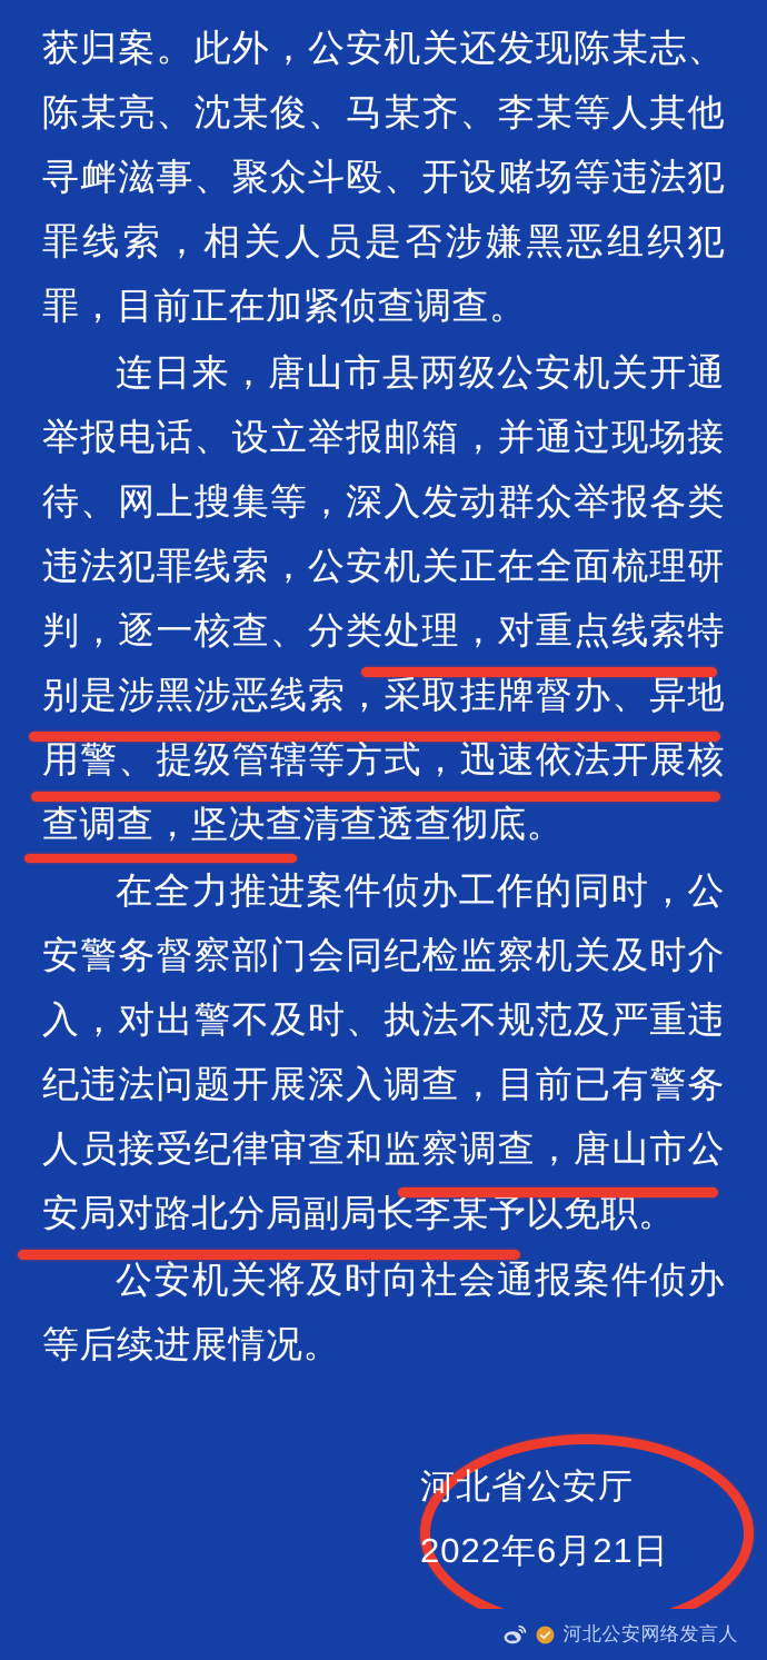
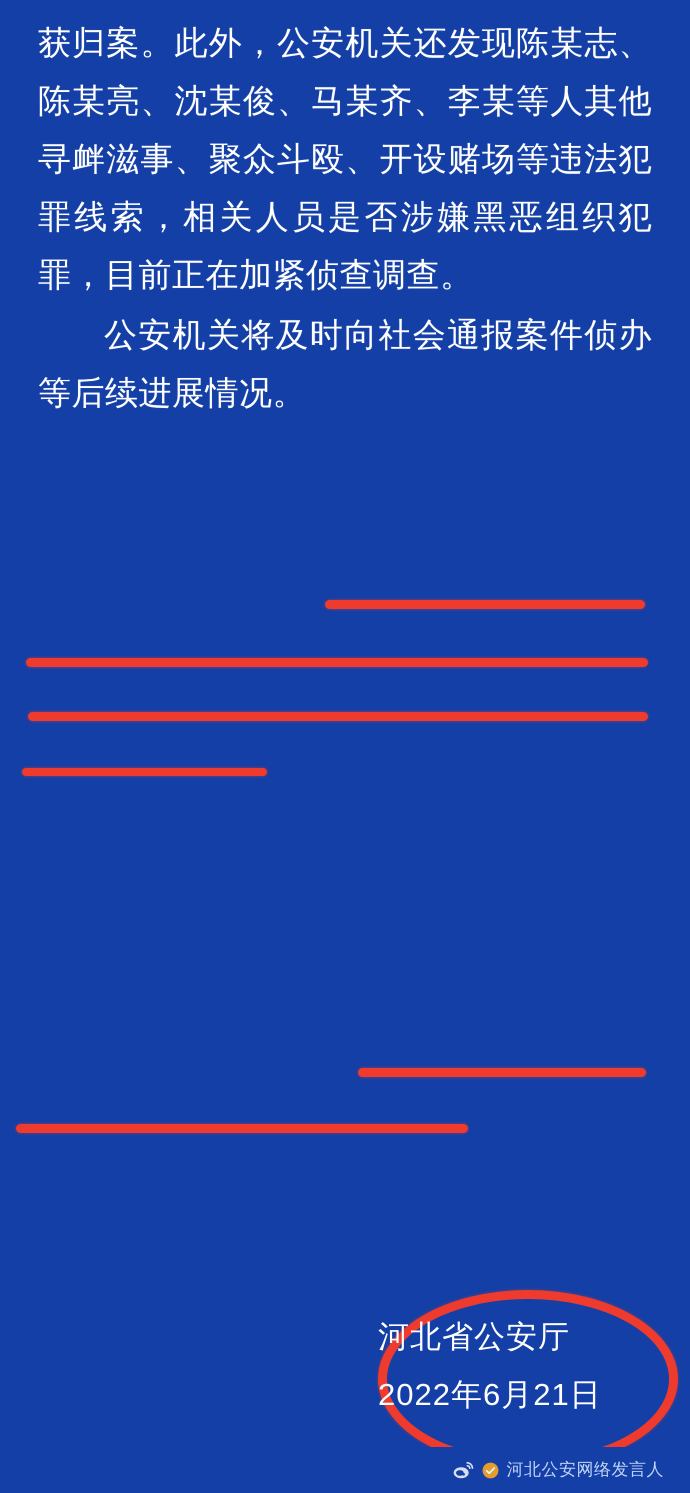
  获归案。此外，公安机关还发现陈某志、陈某亮、沈某俊、马某齐、李某等人其他寻衅滋事、聚众斗殴、开设赌场等违法犯罪线索，相关人员是否涉嫌黑恶组织犯罪，目前正在加紧侦查调查。
- 连日来，唐山市县两级公安机关开通举报电话、设立举报邮箱，并通过现场接待、网上搜集等，深入发动群众举报各类违法犯罪线索，公安机关正在全面梳理研判，逐一核查、分类处理，对重点线索特别是涉黑涉恶线索，采取挂牌督办、异地用警、提级管辖等方式，迅速依法开展核查调查，坚决查清查透查彻底。
- 在全力推进案件侦办工作的同时，公安警务督察部门会同纪检监察机关及时介入，对出警不及时、执法不规范及严重违纪违法问题开展深入调查，目前已有警务人员接受纪律审查和监察调查，唐山市公安局对路北分局副局长李某予以免职。
  公安机关将及时向社会通报案件侦办等后续进展情况。
  河北省公安厅
  2022年6月21日
  河北公安网络发言人
